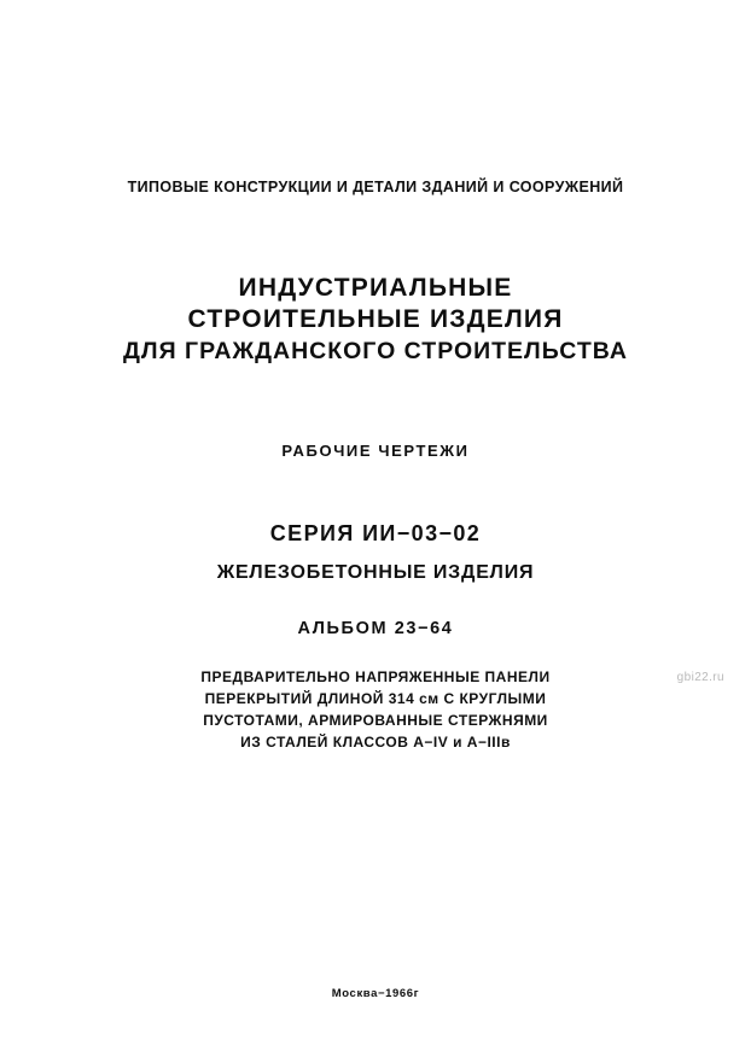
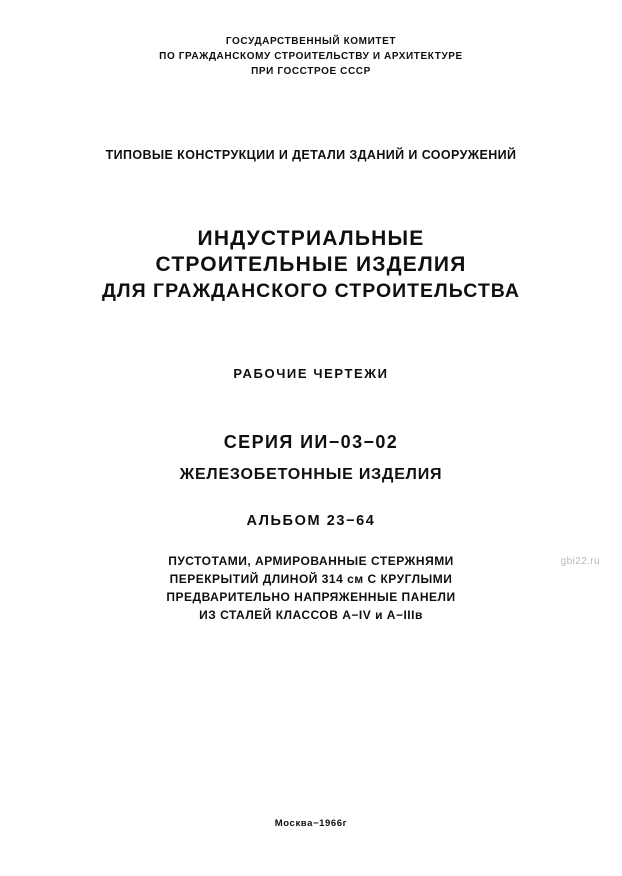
+ ГОСУДАРСТВЕННЫЙ КОМИТЕТ
+ ПО ГРАЖДАНСКОМУ СТРОИТЕЛЬСТВУ И АРХИТЕКТУРЕ
+ ПРИ ГОССТРОЕ СССР
  ТИПОВЫЕ КОНСТРУКЦИИ И ДЕТАЛИ ЗДАНИЙ И СООРУЖЕНИЙ
  ИНДУСТРИАЛЬНЫЕ
  СТРОИТЕЛЬНЫЕ ИЗДЕЛИЯ
  ДЛЯ ГРАЖДАНСКОГО СТРОИТЕЛЬСТВА
  РАБОЧИЕ ЧЕРТЕЖИ
  СЕРИЯ ИИ−03−02
  ЖЕЛЕЗОБЕТОННЫЕ ИЗДЕЛИЯ
  АЛЬБОМ 23−64
- ПРЕДВАРИТЕЛЬНО НАПРЯЖЕННЫЕ ПАНЕЛИ
+ ПУСТОТАМИ, АРМИРОВАННЫЕ СТЕРЖНЯМИ
  ПЕРЕКРЫТИЙ ДЛИНОЙ 314 см С КРУГЛЫМИ
- ПУСТОТАМИ, АРМИРОВАННЫЕ СТЕРЖНЯМИ
+ ПРЕДВАРИТЕЛЬНО НАПРЯЖЕННЫЕ ПАНЕЛИ
  ИЗ СТАЛЕЙ КЛАССОВ А−IV и А−IIIв
  gbi22.ru
  Москва−1966г
